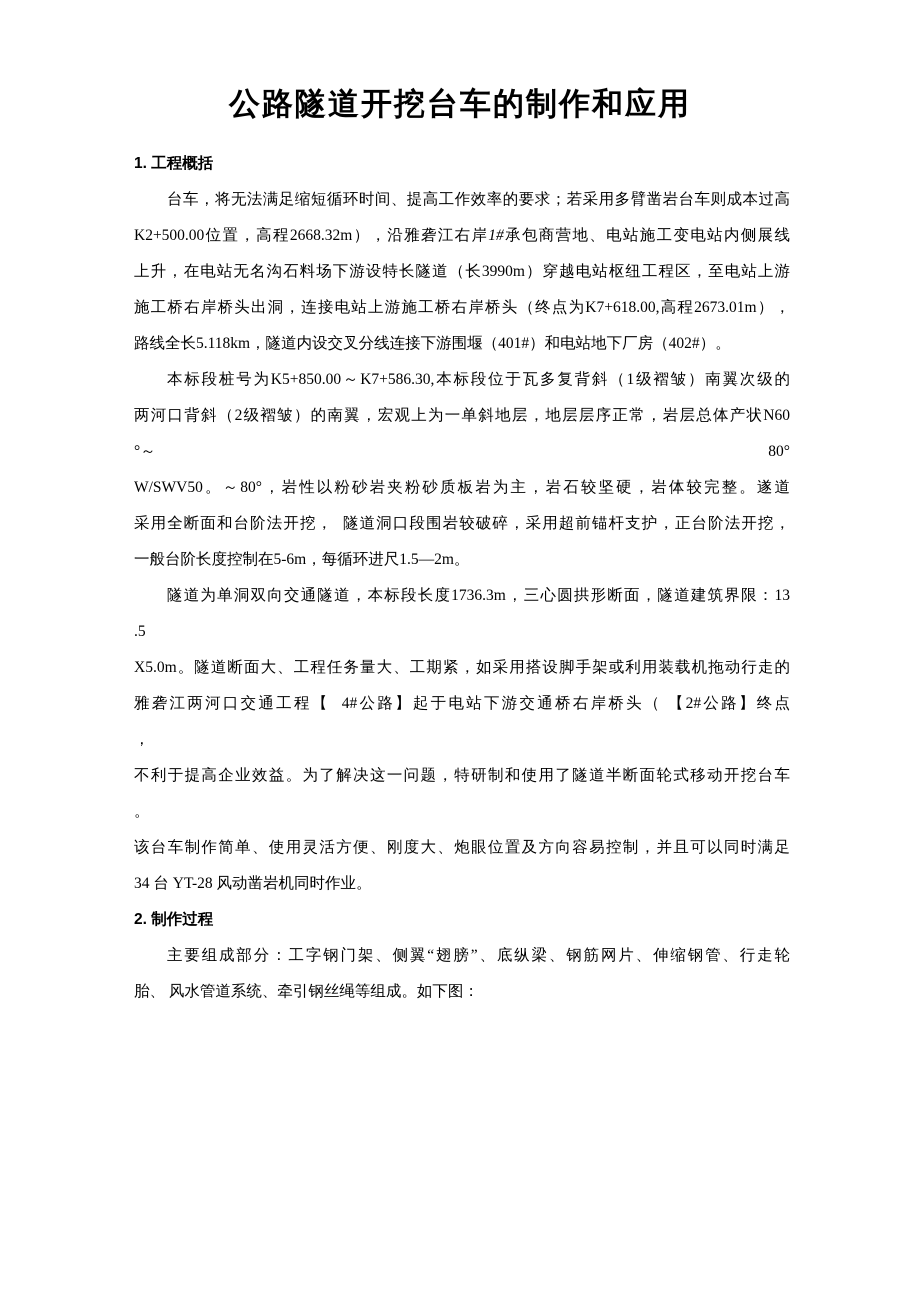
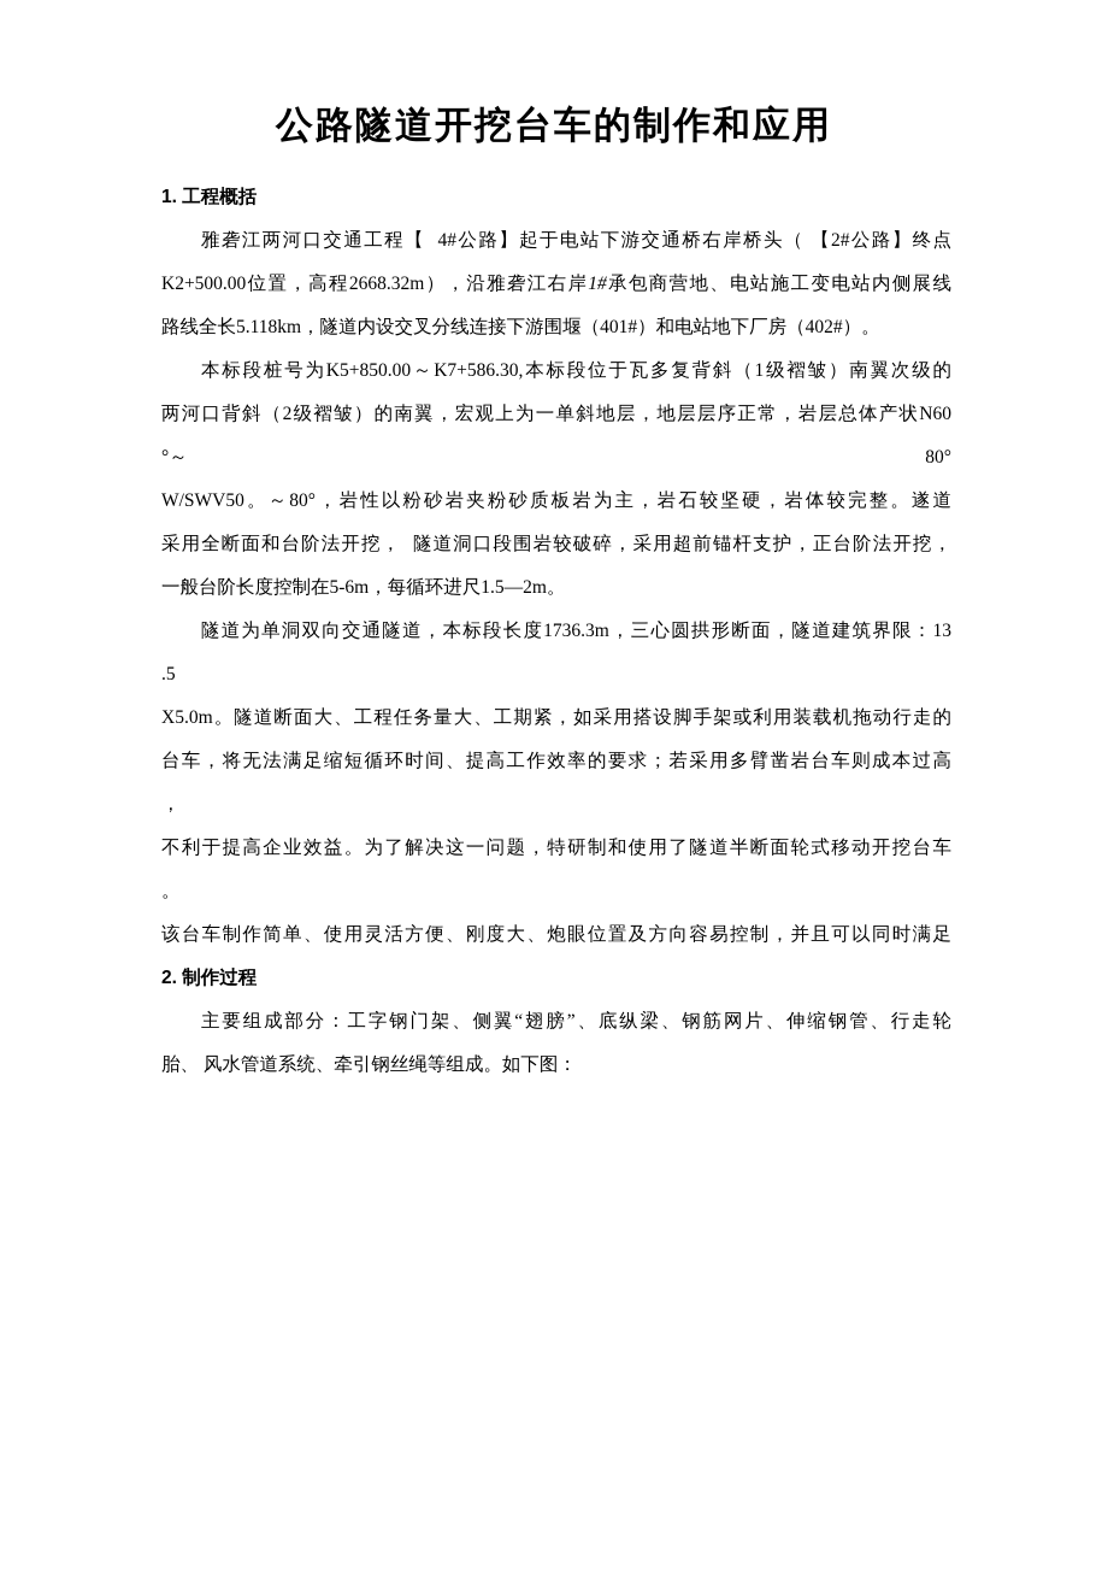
  公路隧道开挖台车的制作和应用
  1. 工程概括
- 台车，将无法满足缩短循环时间、提高工作效率的要求；若采用多臂凿岩台车则成本过高
+ 雅砻江两河口交通工程【 4#公路】起于电站下游交通桥右岸桥头（ 【2#公路】终点
  K2+500.00位置，高程2668.32m），沿雅砻江右岸1#承包商营地、电站施工变电站内侧展线
- 上升，在电站无名沟石料场下游设特长隧道（长3990m）穿越电站枢纽工程区，至电站上游
- 施工桥右岸桥头出洞，连接电站上游施工桥右岸桥头（终点为K7+618.00,高程2673.01m），
  路线全长5.118km，隧道内设交叉分线连接下游围堰（401#）和电站地下厂房（402#）。
  本标段桩号为K5+850.00～K7+586.30,本标段位于瓦多复背斜（1级褶皱）南翼次级的
  两河口背斜（2级褶皱）的南翼，宏观上为一单斜地层，地层层序正常，岩层总体产状N60
  °～
  80°
  W/SWV50。～80°，岩性以粉砂岩夹粉砂质板岩为主，岩石较坚硬，岩体较完整。遂道
  采用全断面和台阶法开挖， 隧道洞口段围岩较破碎，采用超前锚杆支护，正台阶法开挖，
  一般台阶长度控制在5-6m，每循环进尺1.5—2m。
  隧道为单洞双向交通隧道，本标段长度1736.3m，三心圆拱形断面，隧道建筑界限：13
  .5
  X5.0m。隧道断面大、工程任务量大、工期紧，如采用搭设脚手架或利用装载机拖动行走的
- 雅砻江两河口交通工程【 4#公路】起于电站下游交通桥右岸桥头（ 【2#公路】终点
+ 台车，将无法满足缩短循环时间、提高工作效率的要求；若采用多臂凿岩台车则成本过高
  ，
  不利于提高企业效益。为了解决这一问题，特研制和使用了隧道半断面轮式移动开挖台车
  。
  该台车制作简单、使用灵活方便、刚度大、炮眼位置及方向容易控制，并且可以同时满足
- 34 台 YT-28 风动凿岩机同时作业。
  2. 制作过程
  主要组成部分：工字钢门架、侧翼“翅膀”、底纵梁、钢筋网片、伸缩钢管、行走轮
  胎、 风水管道系统、牵引钢丝绳等组成。如下图：
